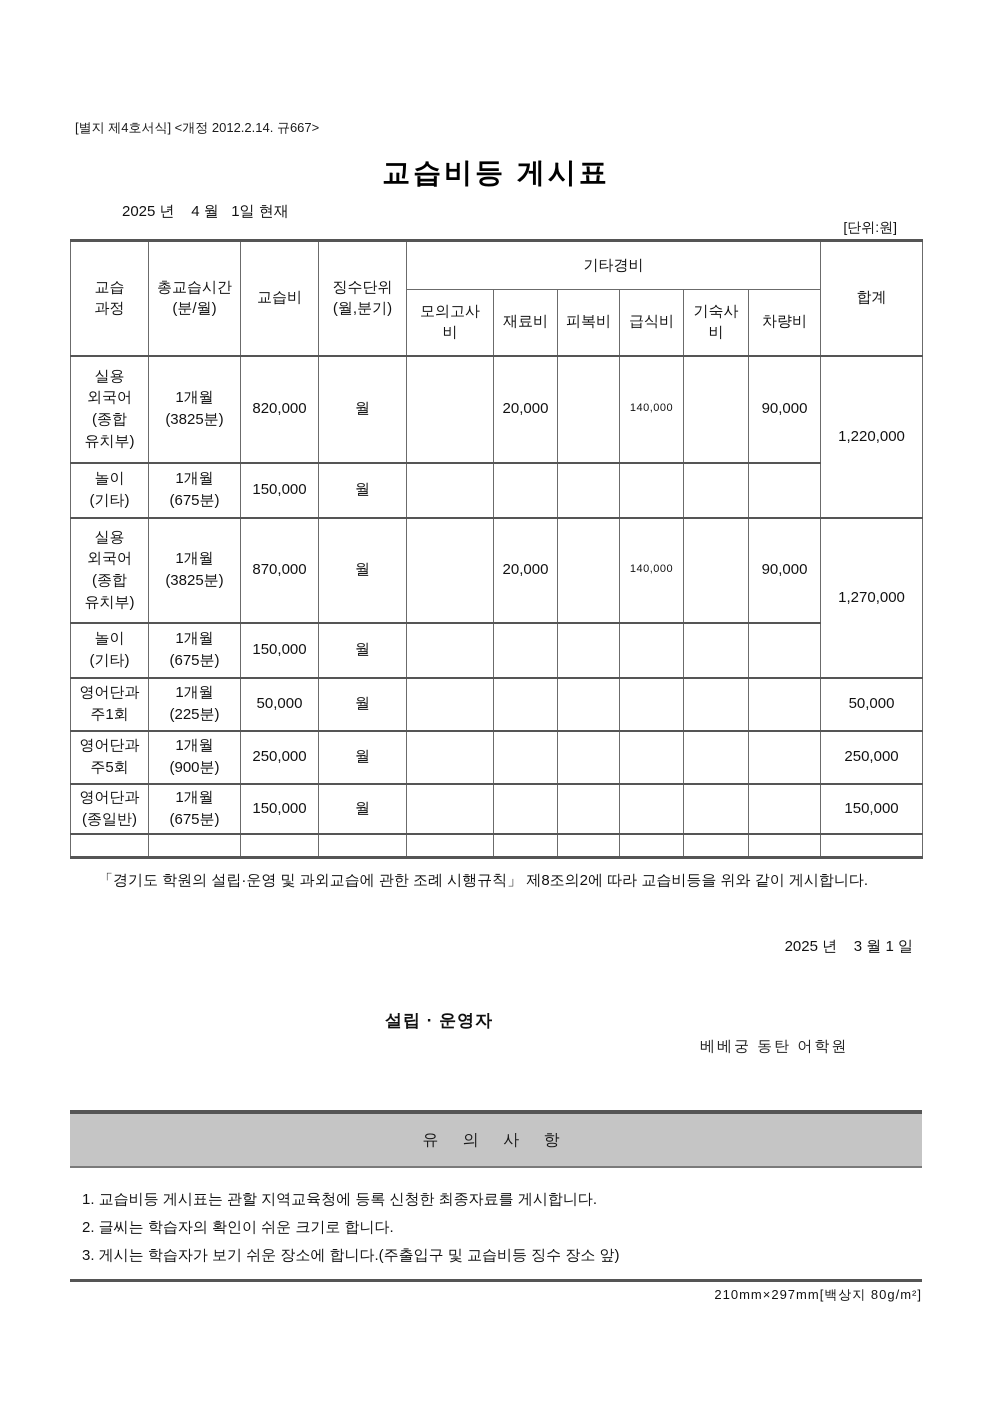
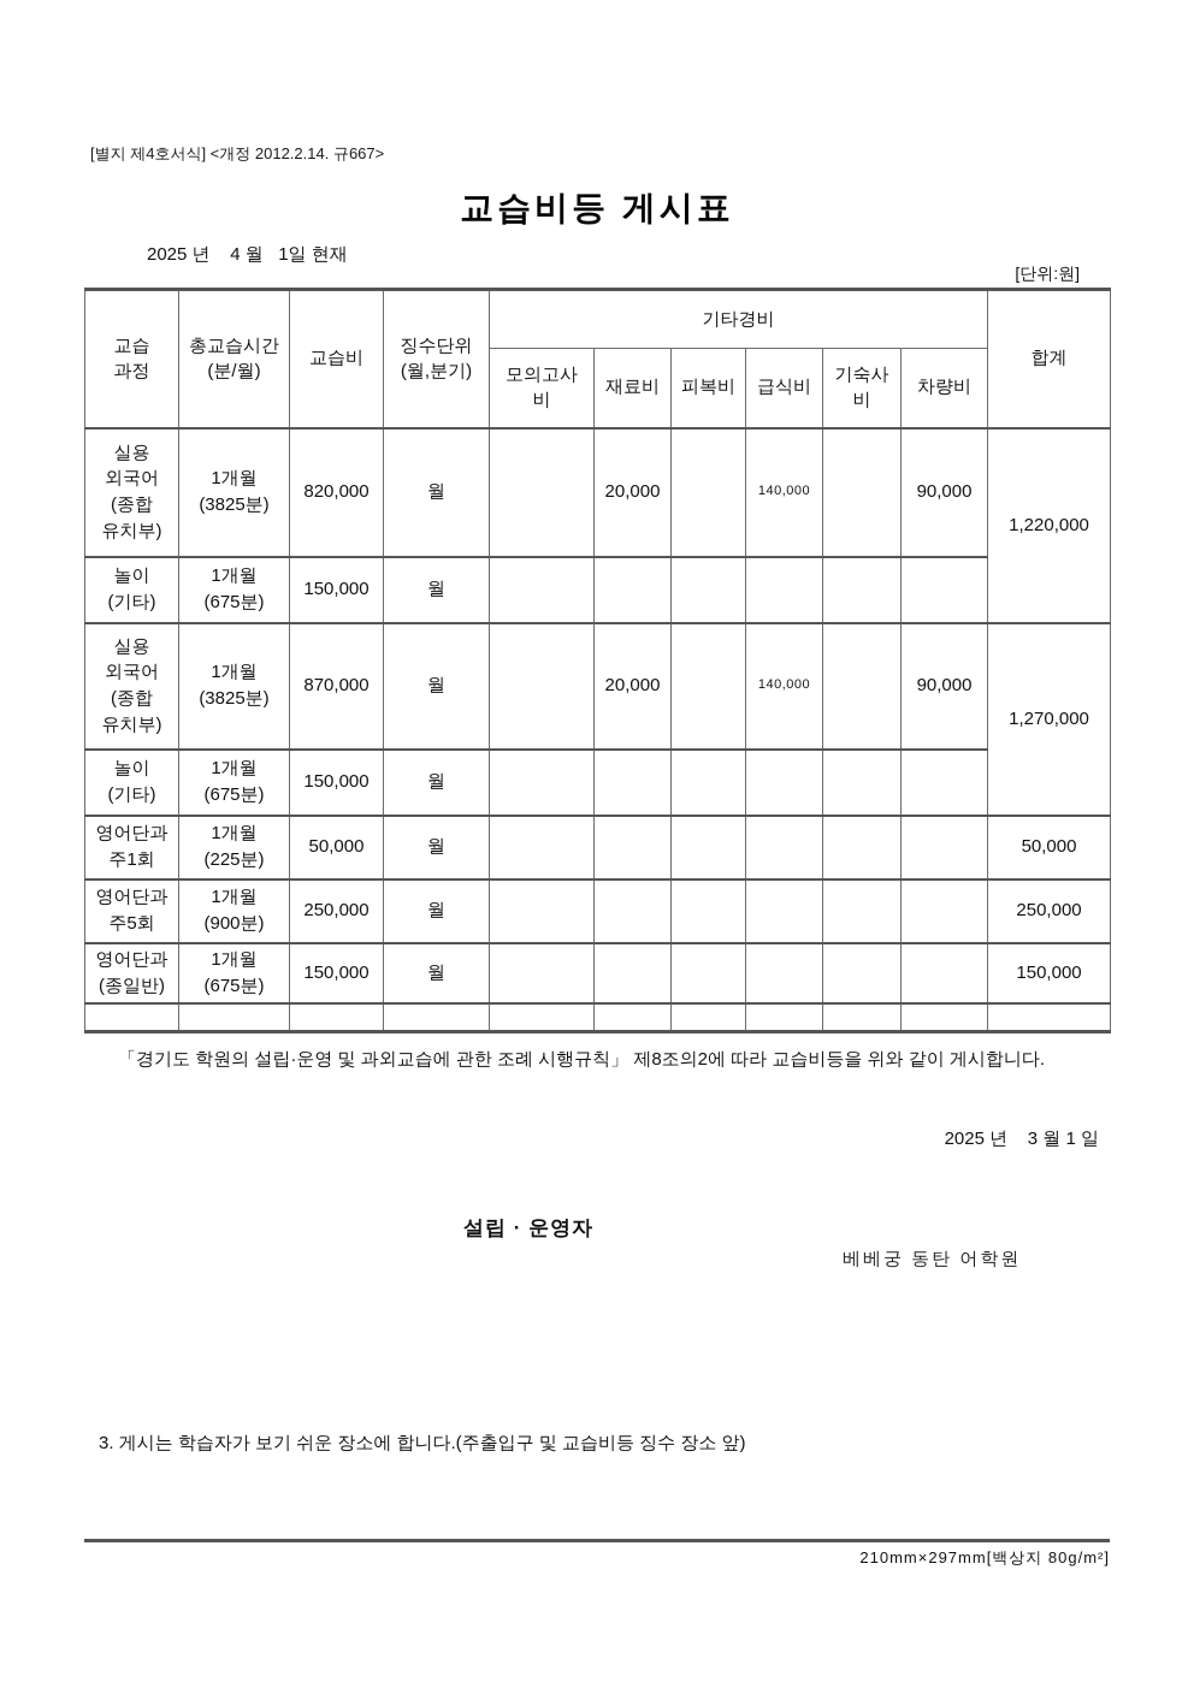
  [별지 제4호서식] <개정 2012.2.14. 규667>
  교습비등 게시표
  2025 년 4 월 1일 현재
  [단위:원]
  교습 과정	총교습시간 (분/월)	교습비	징수단위 (월,분기)	기타경비	합계
  모의고사 비	재료비	피복비	급식비	기숙사 비	차량비
  실용 외국어 (종합 유치부)	1개월 (3825분)	820,000	월		20,000		140,000		90,000	1,220,000
  놀이 (기타)	1개월 (675분)	150,000	월
  실용 외국어 (종합 유치부)	1개월 (3825분)	870,000	월		20,000		140,000		90,000	1,270,000
  놀이 (기타)	1개월 (675분)	150,000	월
  영어단과 주1회	1개월 (225분)	50,000	월							50,000
  영어단과 주5회	1개월 (900분)	250,000	월							250,000
  영어단과 (종일반)	1개월 (675분)	150,000	월							150,000
  「경기도 학원의 설립·운영 및 과외교습에 관한 조례 시행규칙」 제8조의2에 따라 교습비등을 위와 같이 게시합니다.
  2025 년 3 월 1 일
  설립 · 운영자
  베베궁 동탄 어학원
- 유 의 사 항
- 1. 교습비등 게시표는 관할 지역교육청에 등록 신청한 최종자료를 게시합니다.
- 2. 글씨는 학습자의 확인이 쉬운 크기로 합니다.
  3. 게시는 학습자가 보기 쉬운 장소에 합니다.(주출입구 및 교습비등 징수 장소 앞)
  210mm×297mm[백상지 80g/m²]
